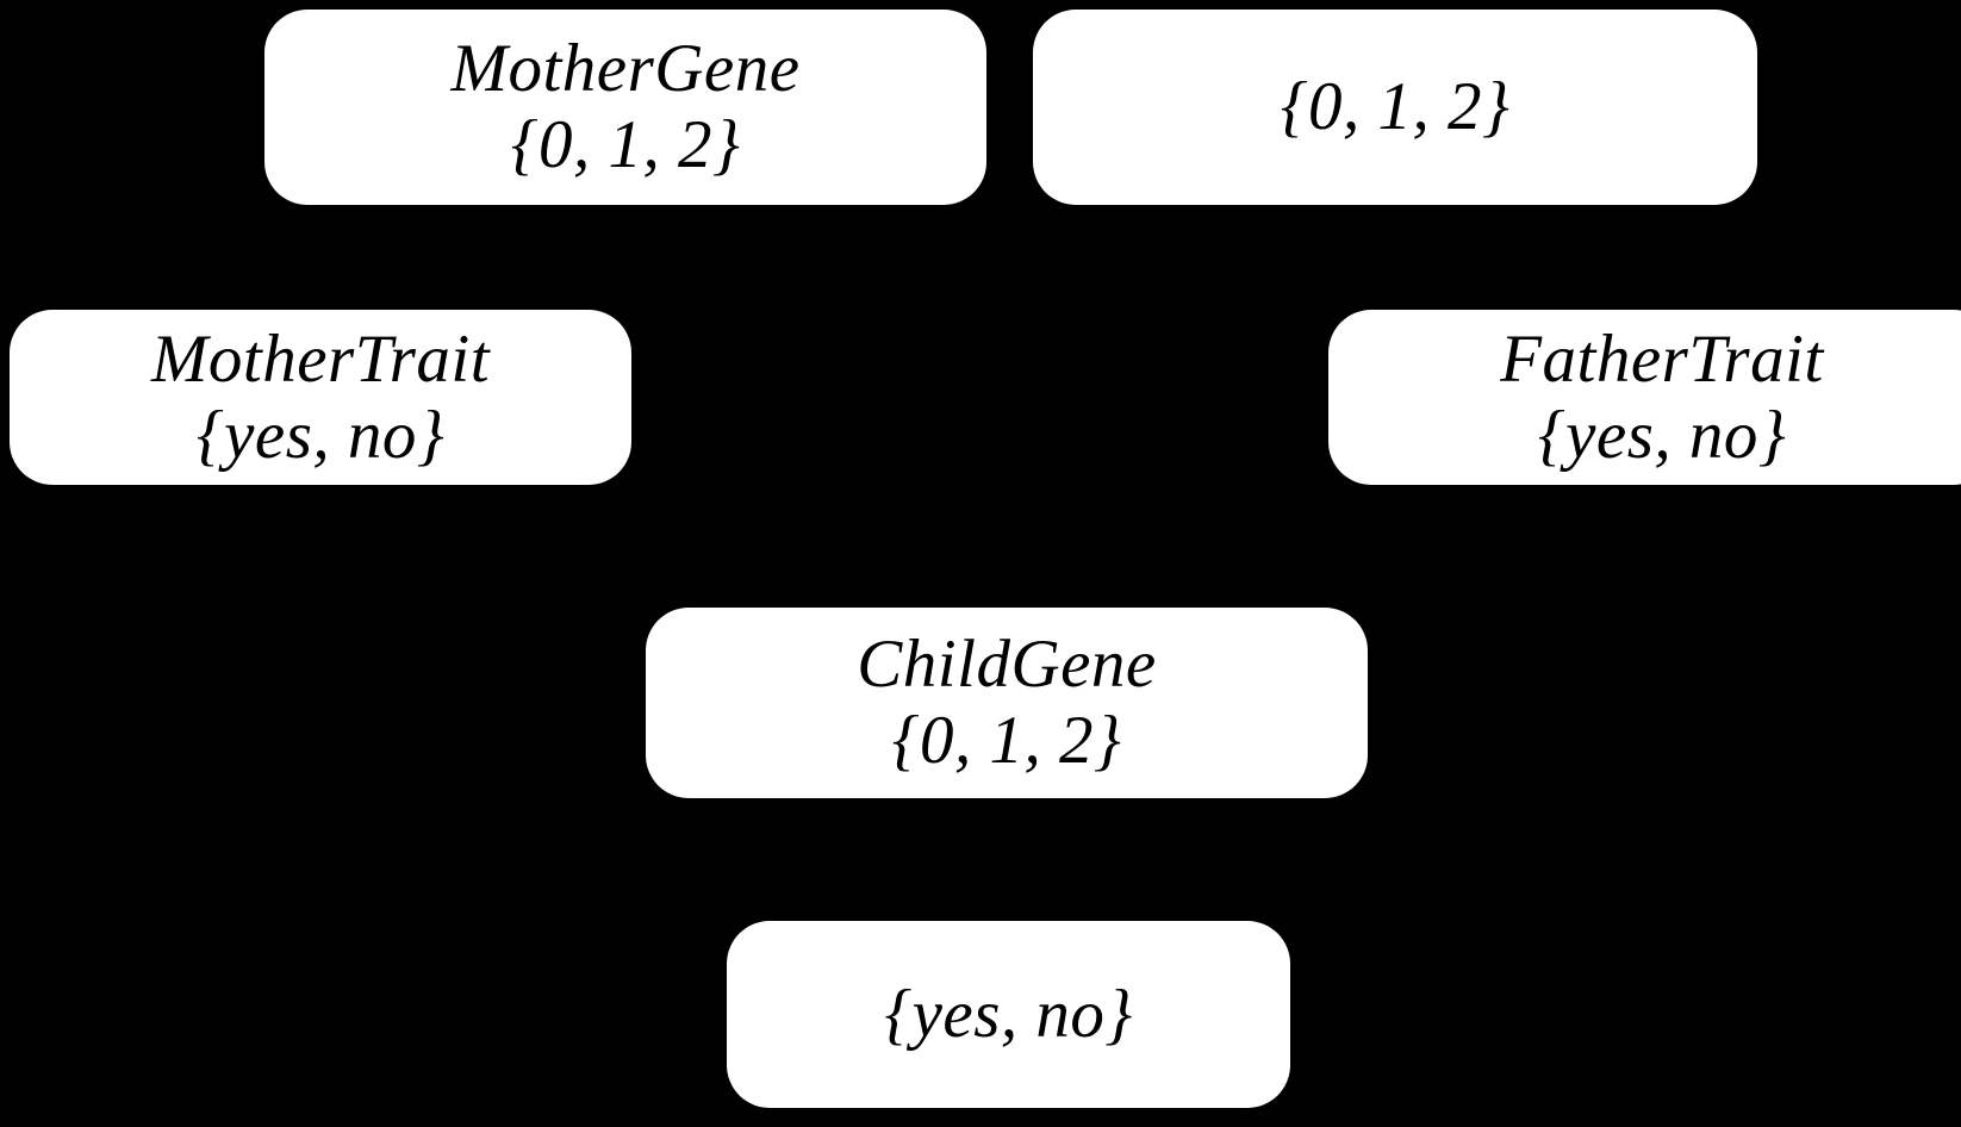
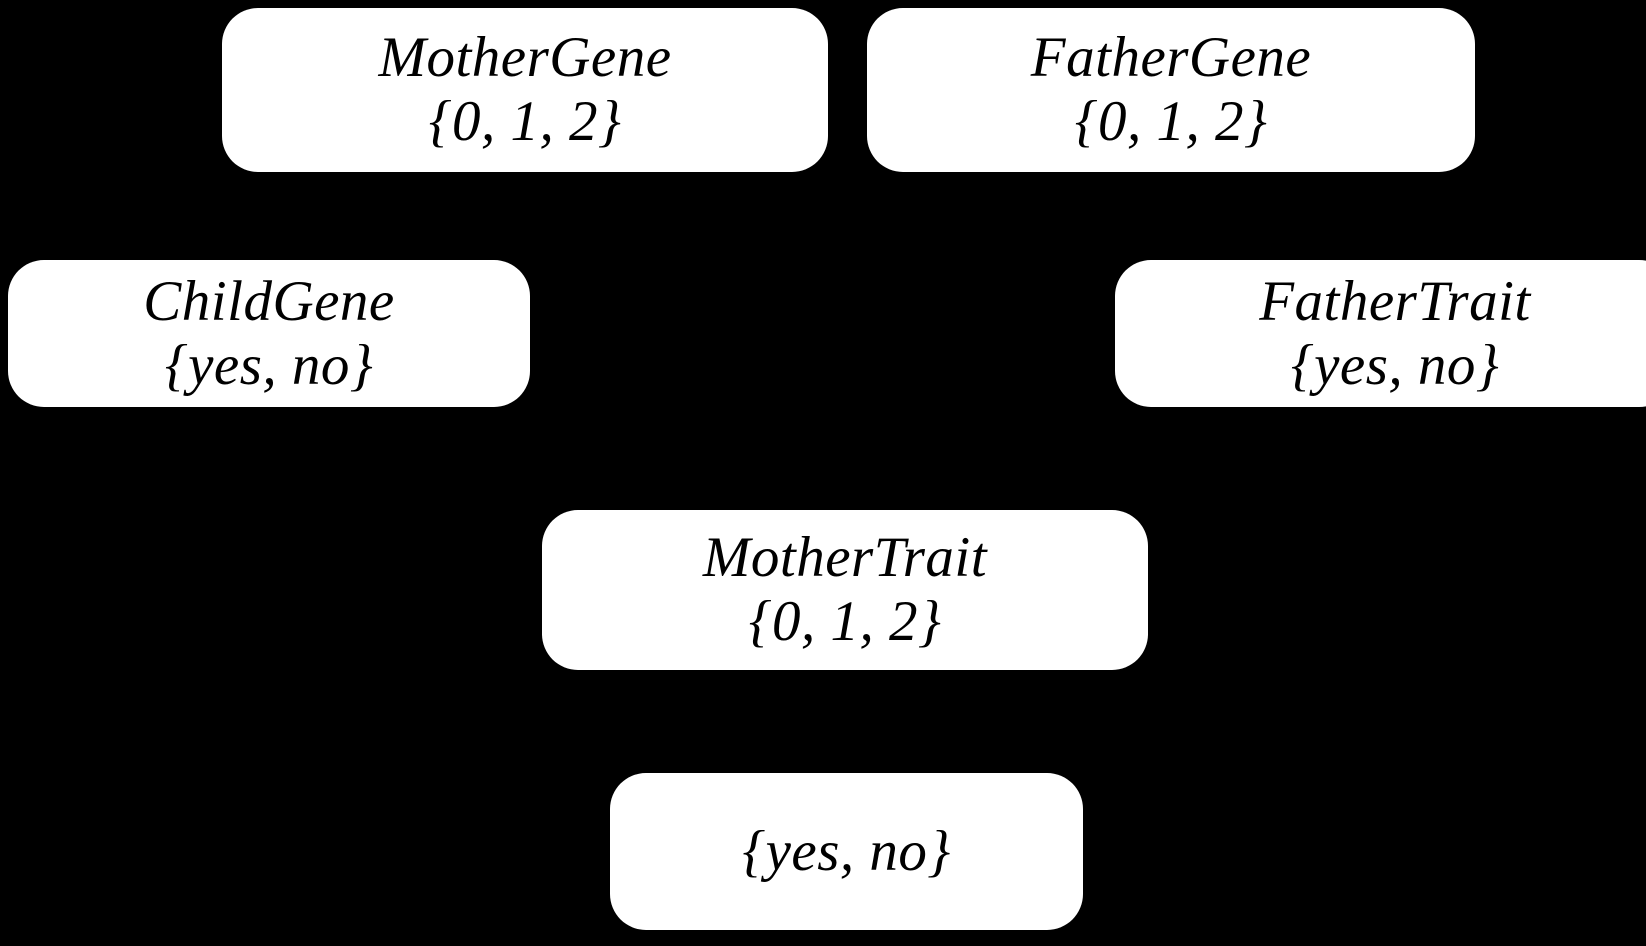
  MotherGene
  {0, 1, 2}
+ FatherGene
  {0, 1, 2}
- MotherTrait
+ ChildGene
  {yes, no}
  FatherTrait
  {yes, no}
- ChildGene
+ MotherTrait
  {0, 1, 2}
  {yes, no}
